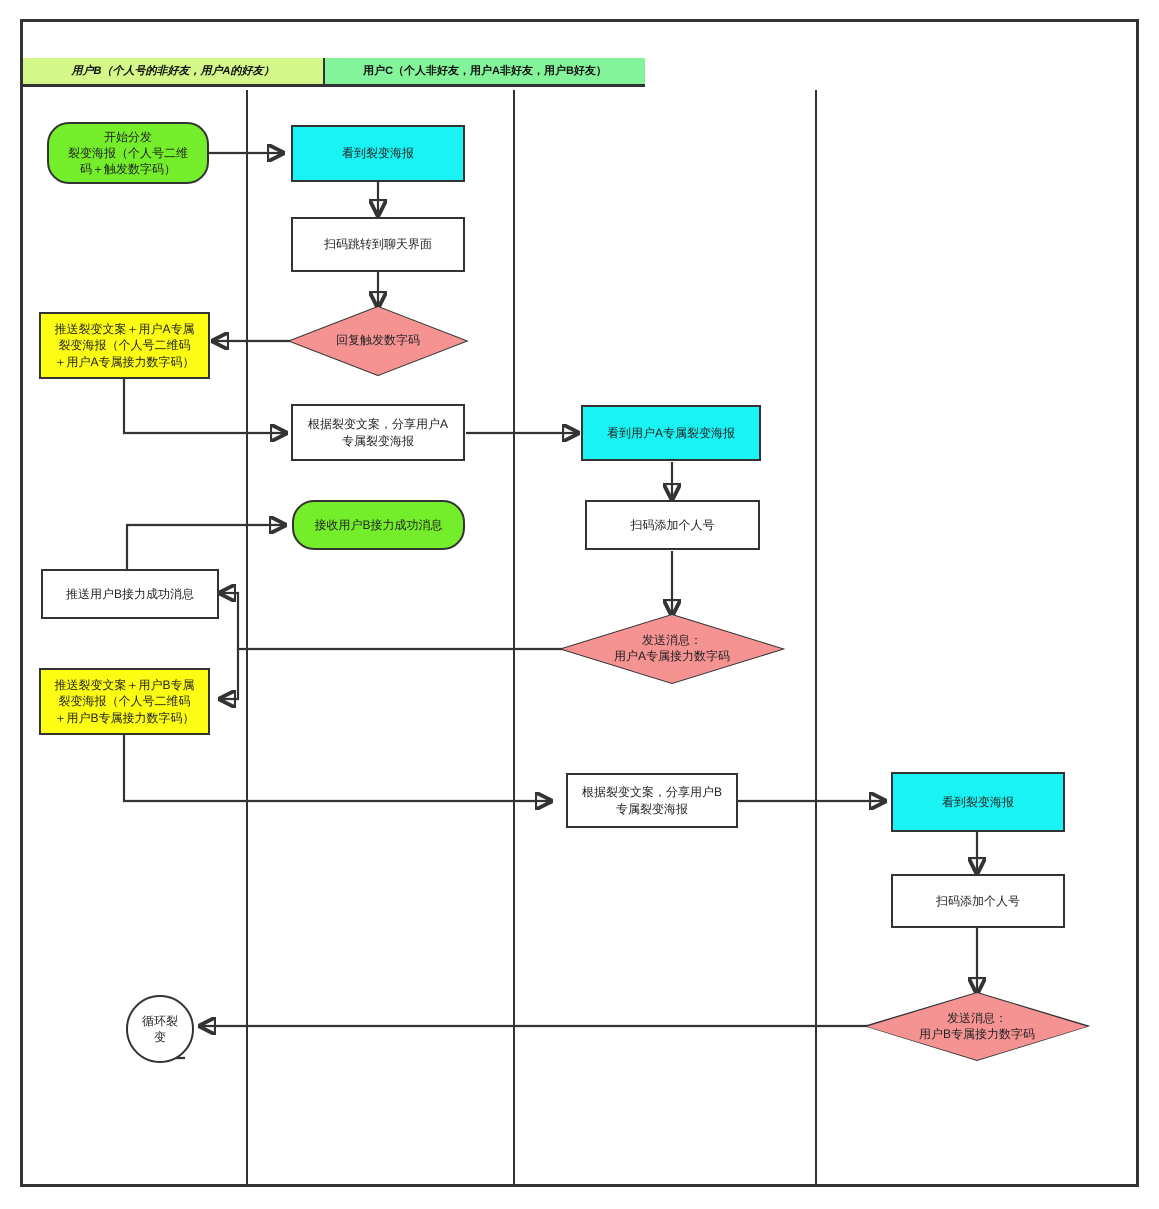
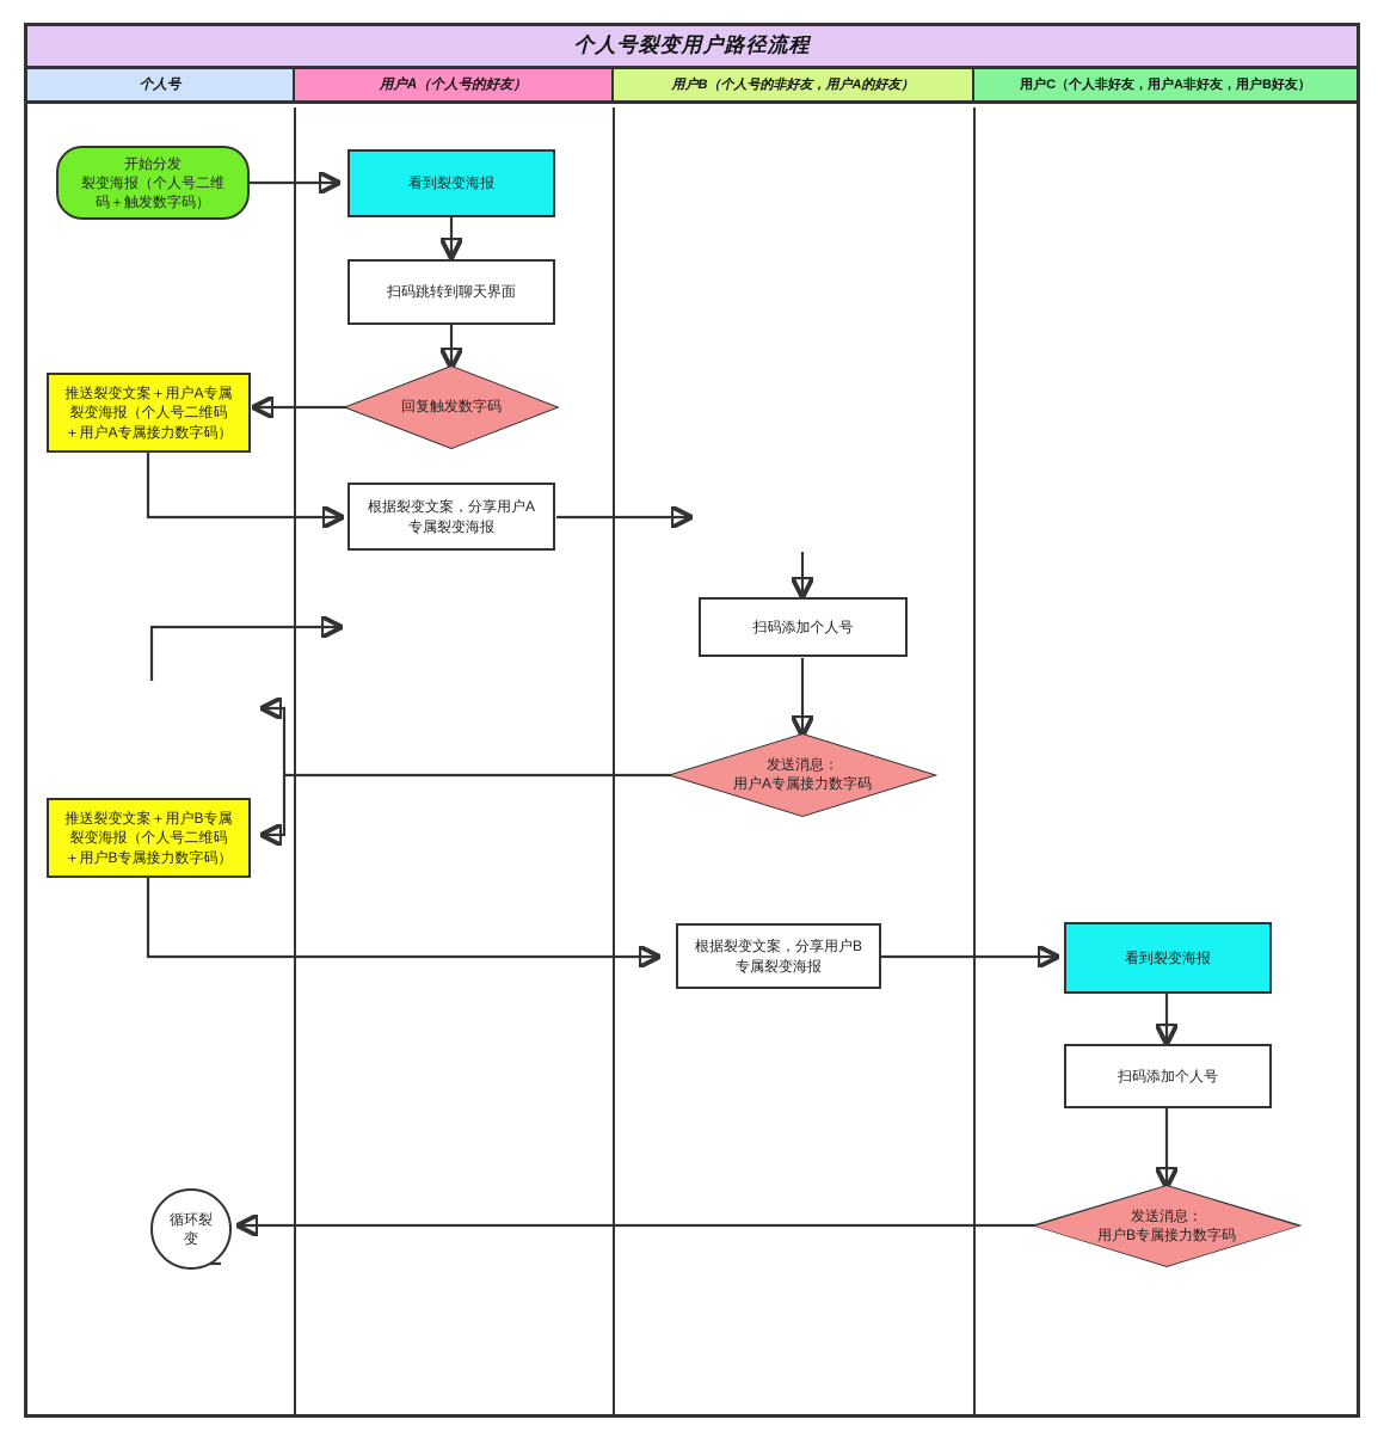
+ 个人号裂变用户路径流程
+ 个人号
+ 用户A（个人号的好友）
  用户B（个人号的非好友，用户A的好友）
  用户C（个人非好友，用户A非好友，用户B好友）
  开始分发
  裂变海报（个人号二维
  码＋触发数字码）
  看到裂变海报
  扫码跳转到聊天界面
  回复触发数字码
  推送裂变文案＋用户A专属
  裂变海报（个人号二维码
  ＋用户A专属接力数字码）
  根据裂变文案，分享用户A
  专属裂变海报
- 看到用户A专属裂变海报
  扫码添加个人号
  发送消息：
  用户A专属接力数字码
- 接收用户B接力成功消息
- 推送用户B接力成功消息
  推送裂变文案＋用户B专属
  裂变海报（个人号二维码
  ＋用户B专属接力数字码）
  根据裂变文案，分享用户B
  专属裂变海报
  看到裂变海报
  扫码添加个人号
  发送消息：
  用户B专属接力数字码
  循环裂
  变
